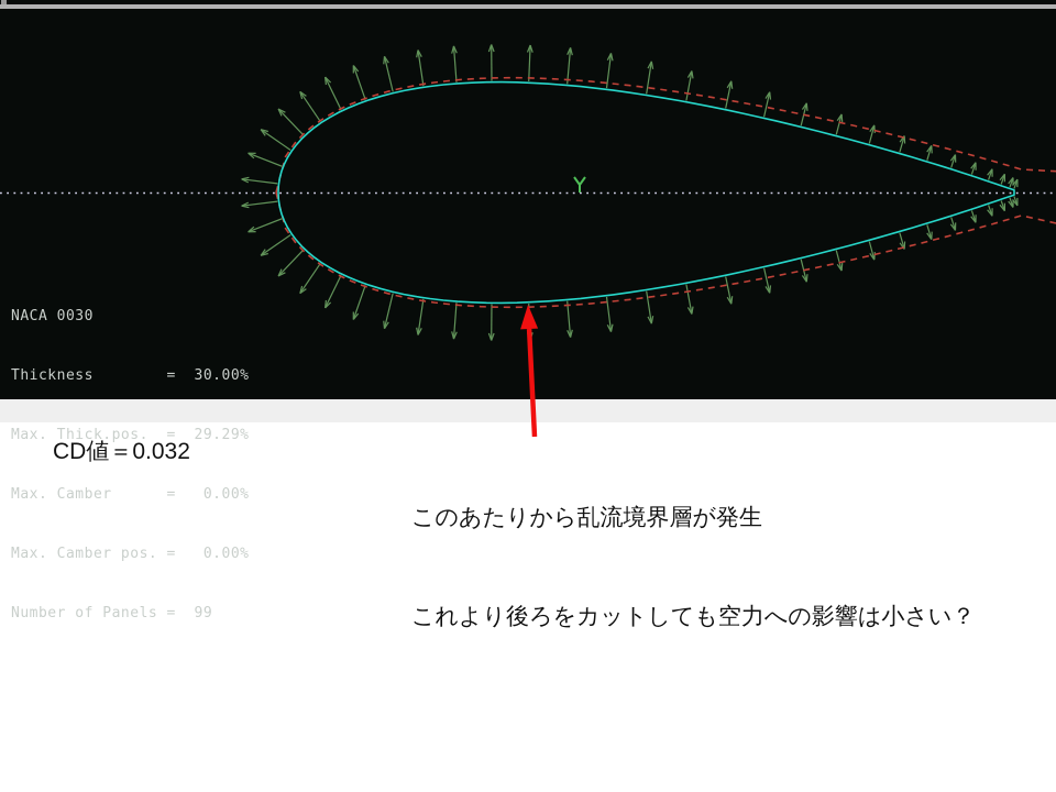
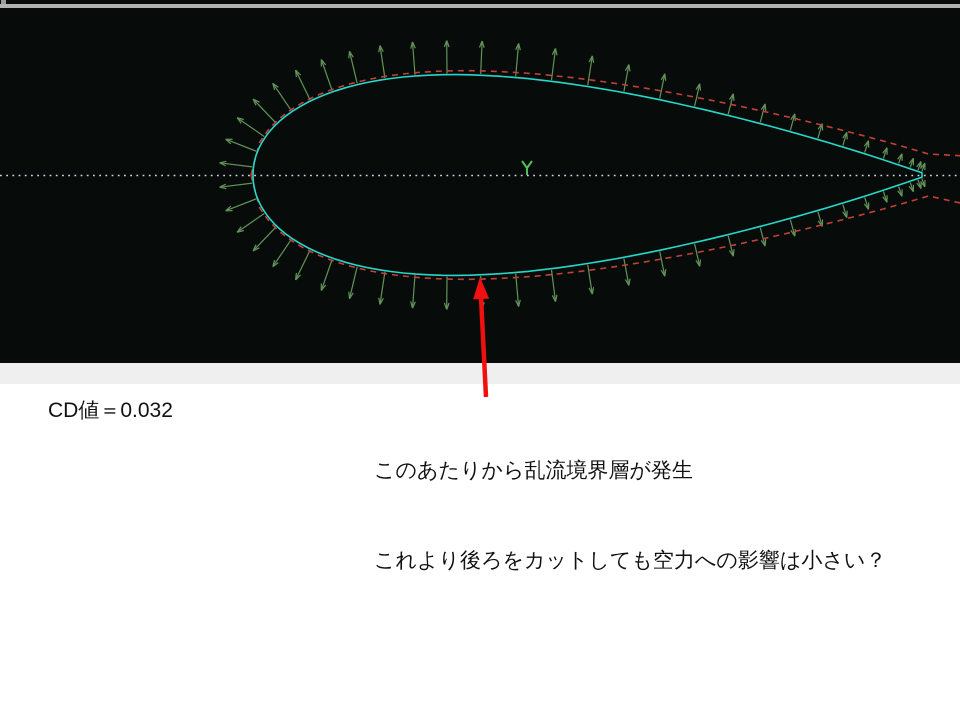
- NACA 0030
- Thickness = 30.00%
- Max. Thick.pos. = 29.29%
- Max. Camber = 0.00%
- Max. Camber pos. = 0.00%
- Number of Panels = 99
  CD値＝0.032
  このあたりから乱流境界層が発生
  これより後ろをカットしても空力への影響は小さい？
